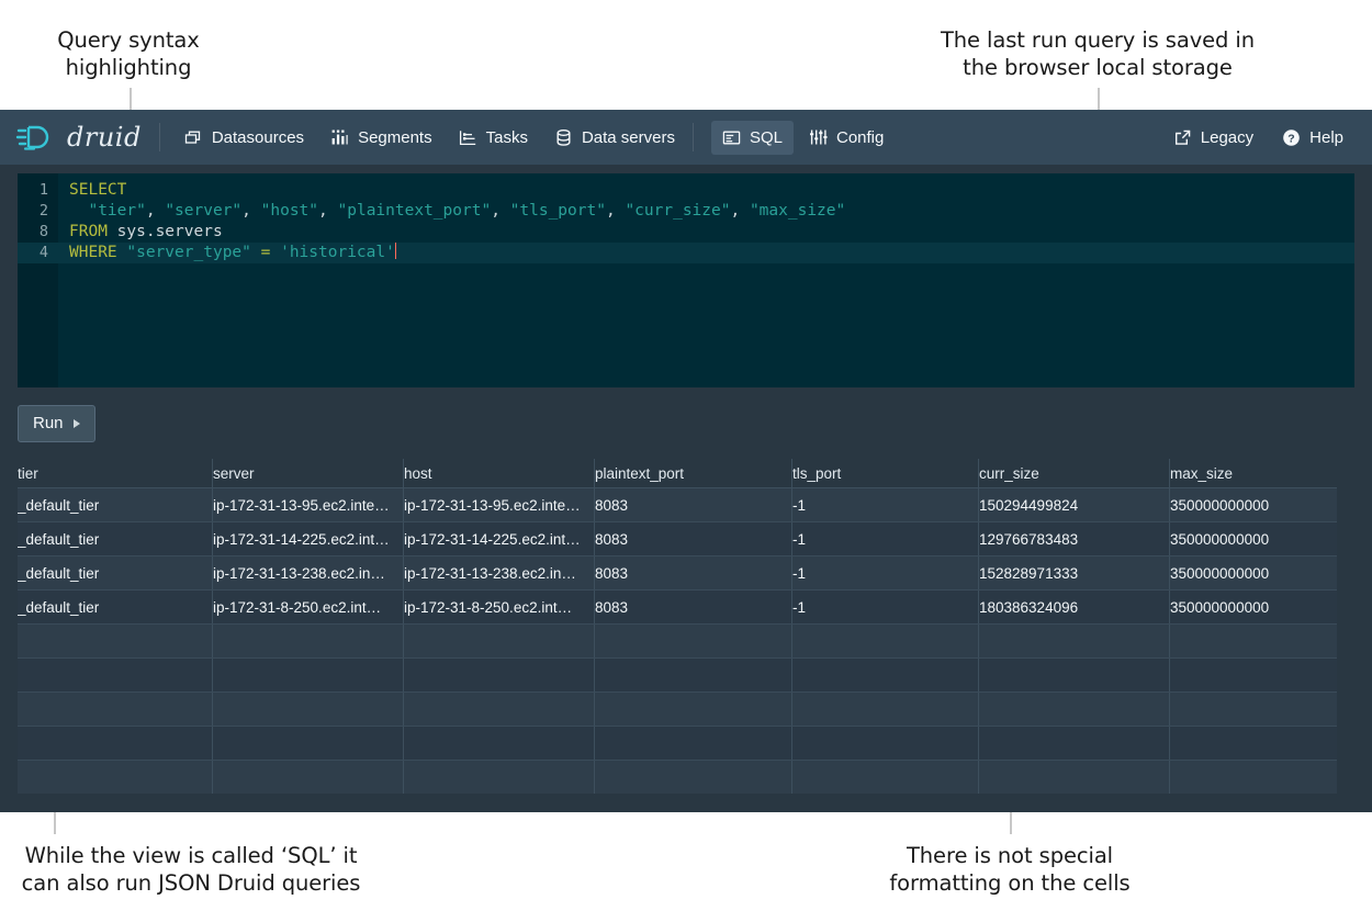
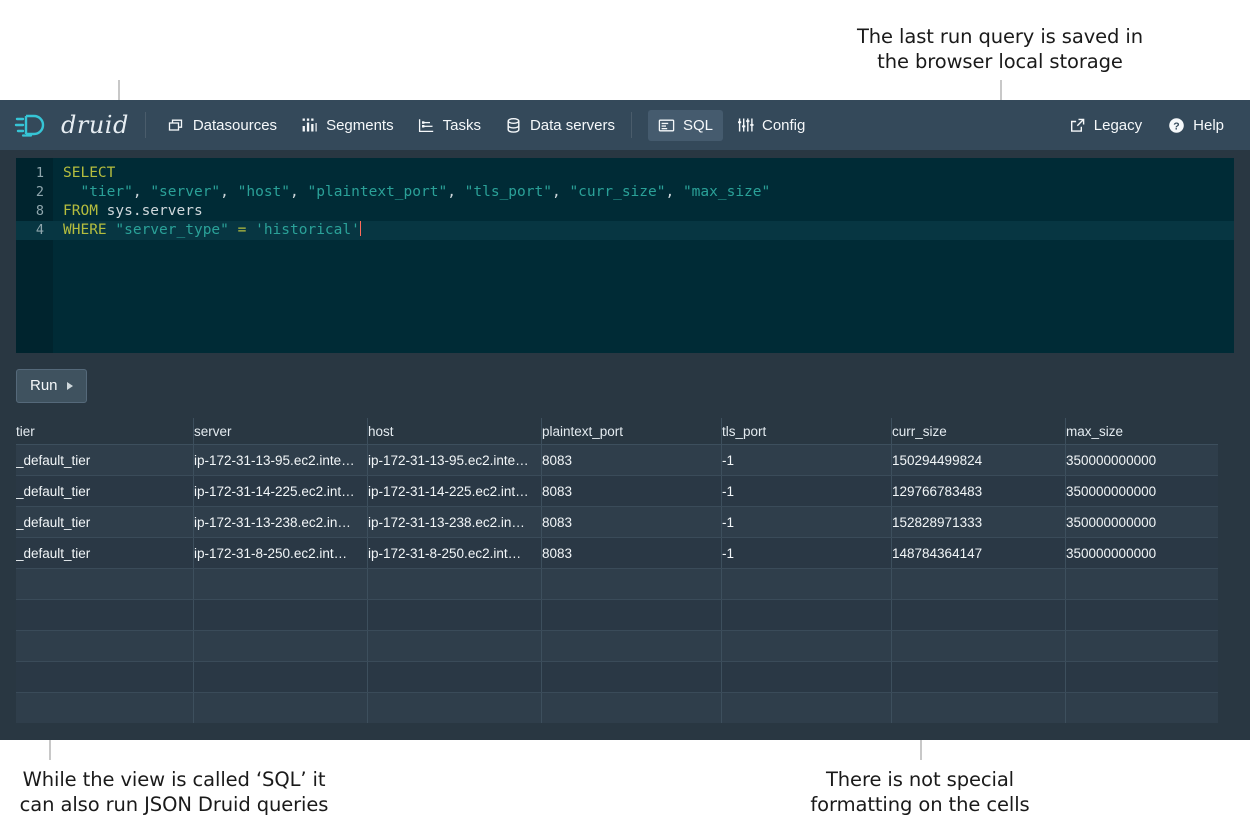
- Query syntax
- highlighting
  The last run query is saved in
  the browser local storage
  While the view is called ‘SQL’ it
  can also run JSON Druid queries
  There is not special
  formatting on the cells
  druid
  Datasources
  Segments
  Tasks
  Data servers
  SQL
  Config
  Legacy
  ?
  Help
  1
  SELECT
  2
  "tier", "server", "host", "plaintext_port", "tls_port", "curr_size", "max_size"
  8
  FROM sys.servers
  4
  WHERE "server_type" = 'historical'
  Run
  tier
  server
  host
  plaintext_port
  tls_port
  curr_size
  max_size
  _default_tier
  ip-172-31-13-95.ec2.inte…
  ip-172-31-13-95.ec2.inte…
  8083
  -1
  150294499824
  350000000000
  _default_tier
  ip-172-31-14-225.ec2.int…
  ip-172-31-14-225.ec2.int…
  8083
  -1
  129766783483
  350000000000
  _default_tier
  ip-172-31-13-238.ec2.in…
  ip-172-31-13-238.ec2.in…
  8083
  -1
  152828971333
  350000000000
  _default_tier
  ip-172-31-8-250.ec2.int…
  ip-172-31-8-250.ec2.int…
  8083
  -1
- 180386324096
+ 148784364147
  350000000000
